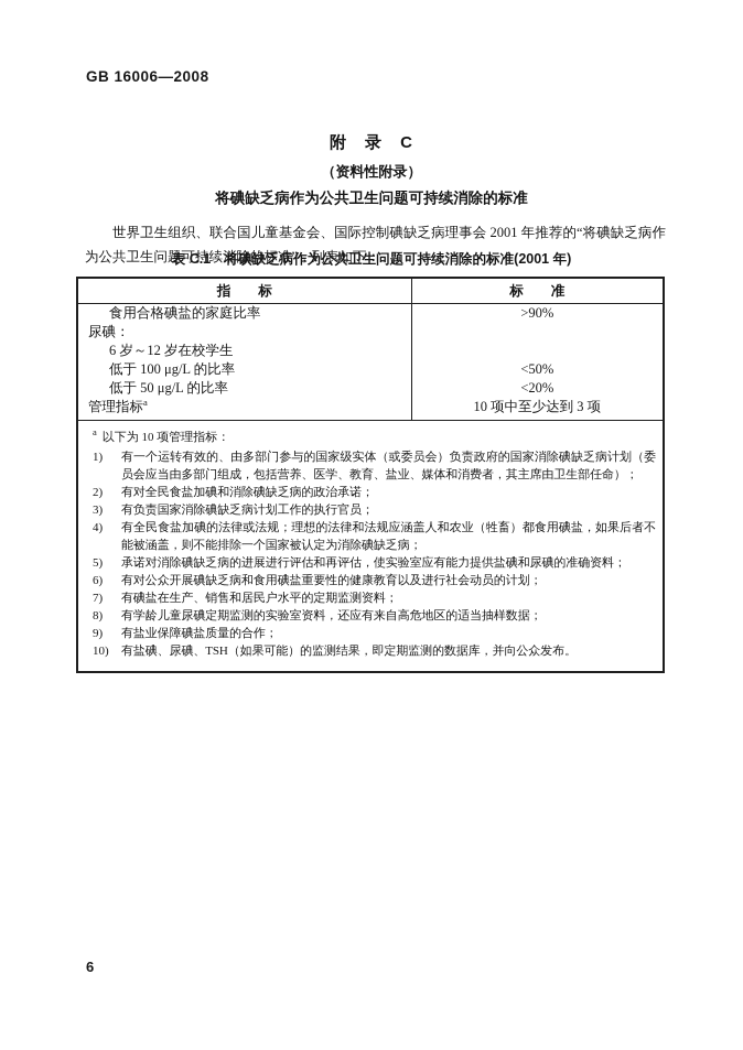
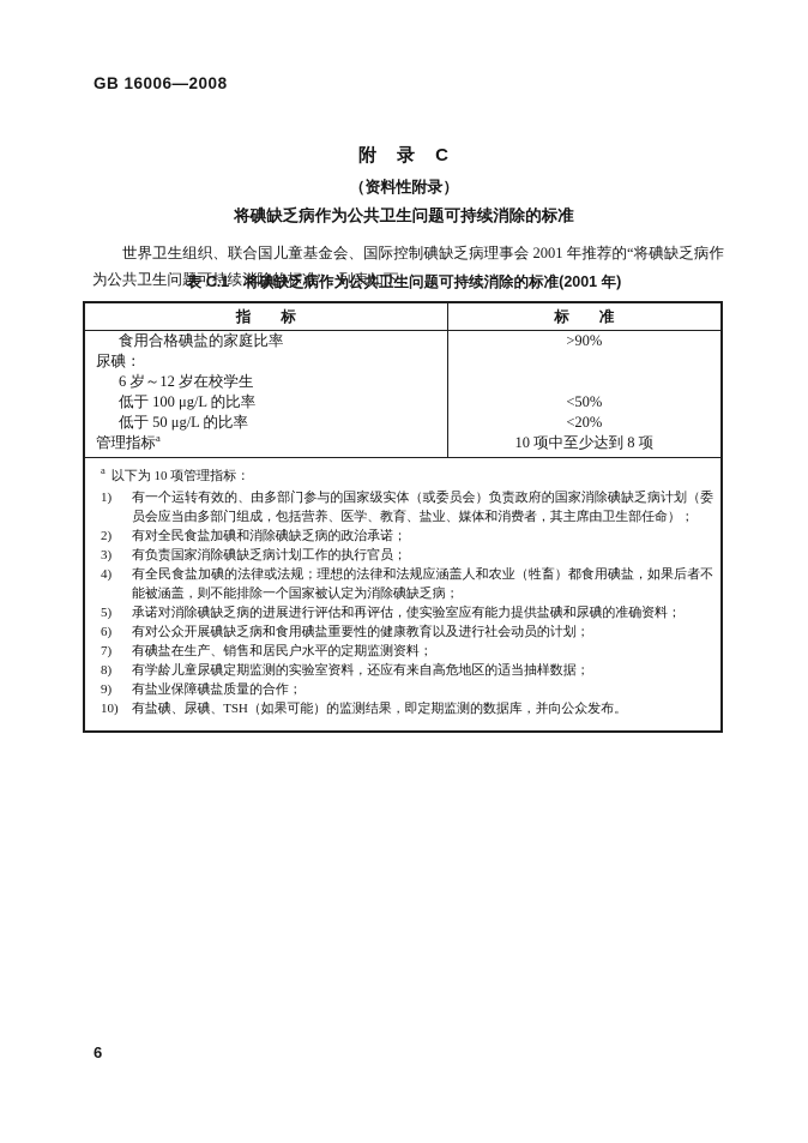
  GB 16006—2008
  附 录 C
  （资料性附录）
  将碘缺乏病作为公共卫生问题可持续消除的标准
  世界卫生组织、联合国儿童基金会、国际控制碘缺乏病理事会 2001 年推荐的“将碘缺乏病作为公共卫生问题可持续消除的标准”，列表如下：
  表 C.1 将碘缺乏病作为公共卫生问题可持续消除的标准(2001 年)
  指 标	标 准
  食用合格碘盐的家庭比率	>90%
  尿碘：
  6 岁～12 岁在校学生
  低于 100 μg/L 的比率	<50%
  低于 50 μg/L 的比率	<20%
- 管理指标a	10 项中至少达到 3 项
+ 管理指标a	10 项中至少达到 8 项
  a 以下为 10 项管理指标： 1) 有一个运转有效的、由多部门参与的国家级实体（或委员会）负责政府的国家消除碘缺乏病计划（委员会应当由多部门组成，包括营养、医学、教育、盐业、媒体和消费者，其主席由卫生部任命）； 2) 有对全民食盐加碘和消除碘缺乏病的政治承诺； 3) 有负责国家消除碘缺乏病计划工作的执行官员； 4) 有全民食盐加碘的法律或法规；理想的法律和法规应涵盖人和农业（牲畜）都食用碘盐，如果后者不能被涵盖，则不能排除一个国家被认定为消除碘缺乏病； 5) 承诺对消除碘缺乏病的进展进行评估和再评估，使实验室应有能力提供盐碘和尿碘的准确资料； 6) 有对公众开展碘缺乏病和食用碘盐重要性的健康教育以及进行社会动员的计划； 7) 有碘盐在生产、销售和居民户水平的定期监测资料； 8) 有学龄儿童尿碘定期监测的实验室资料，还应有来自高危地区的适当抽样数据； 9) 有盐业保障碘盐质量的合作； 10) 有盐碘、尿碘、TSH（如果可能）的监测结果，即定期监测的数据库，并向公众发布。
  6
